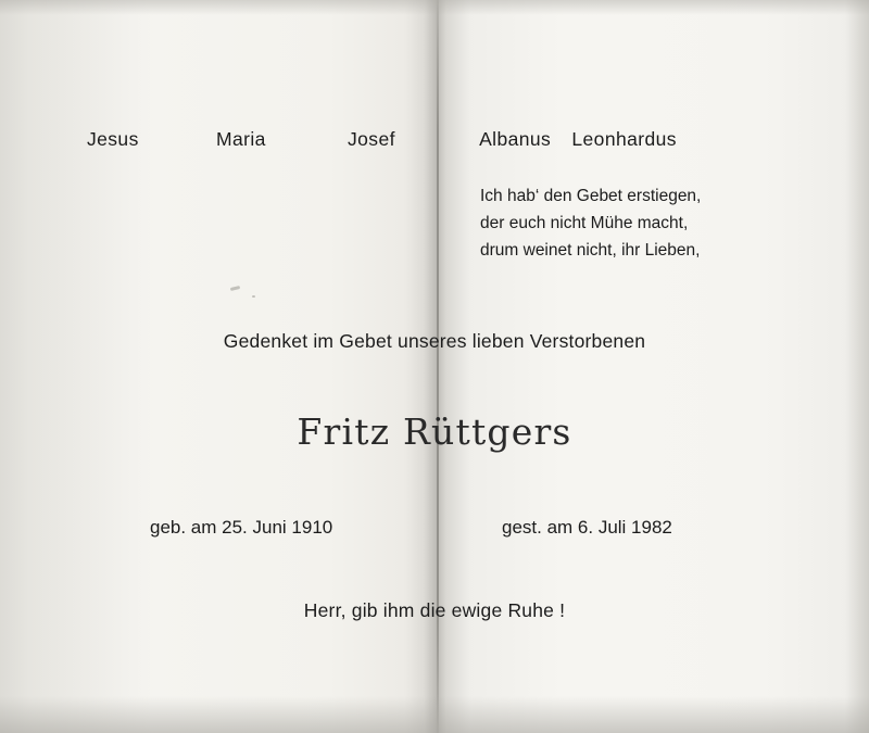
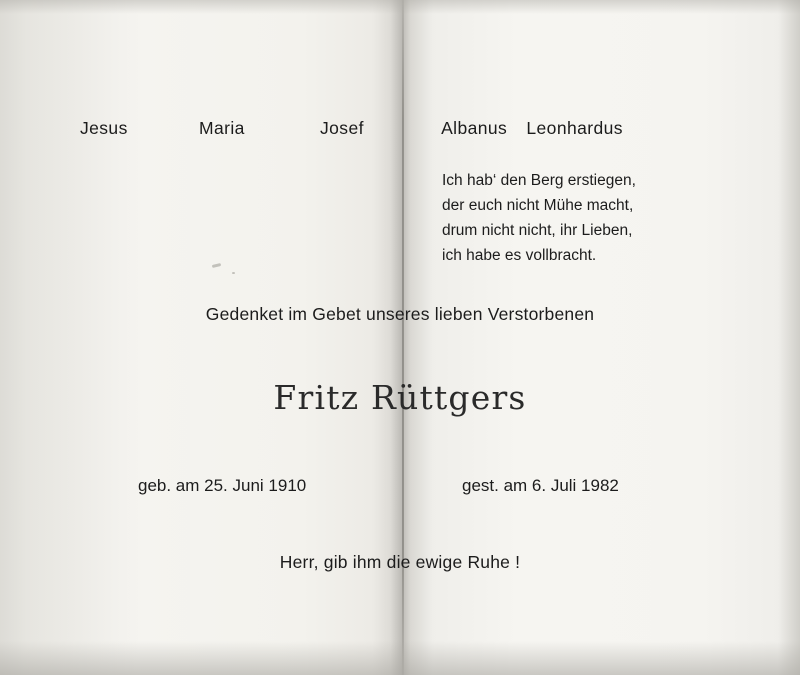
  Jesus Maria Josef Albanus Leonhardus
- Ich hab‘ den Gebet erstiegen,
+ Ich hab‘ den Berg erstiegen,
  der euch nicht Mühe macht,
- drum weinet nicht, ihr Lieben,
+ drum nicht nicht, ihr Lieben,
+ ich habe es vollbracht.
  Gedenket im Gebet unseres lieben Verstorbenen
  Fritz Rüttgers
  geb. am 25. Juni 1910
  gest. am 6. Juli 1982
  Herr, gib ihm die ewige Ruhe !
